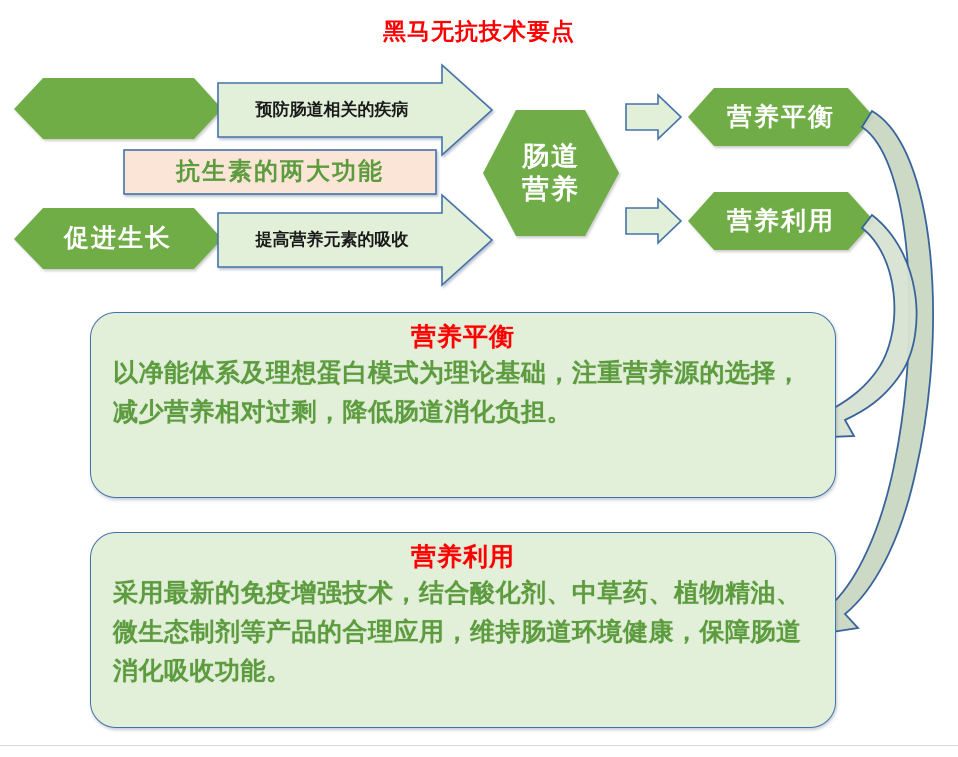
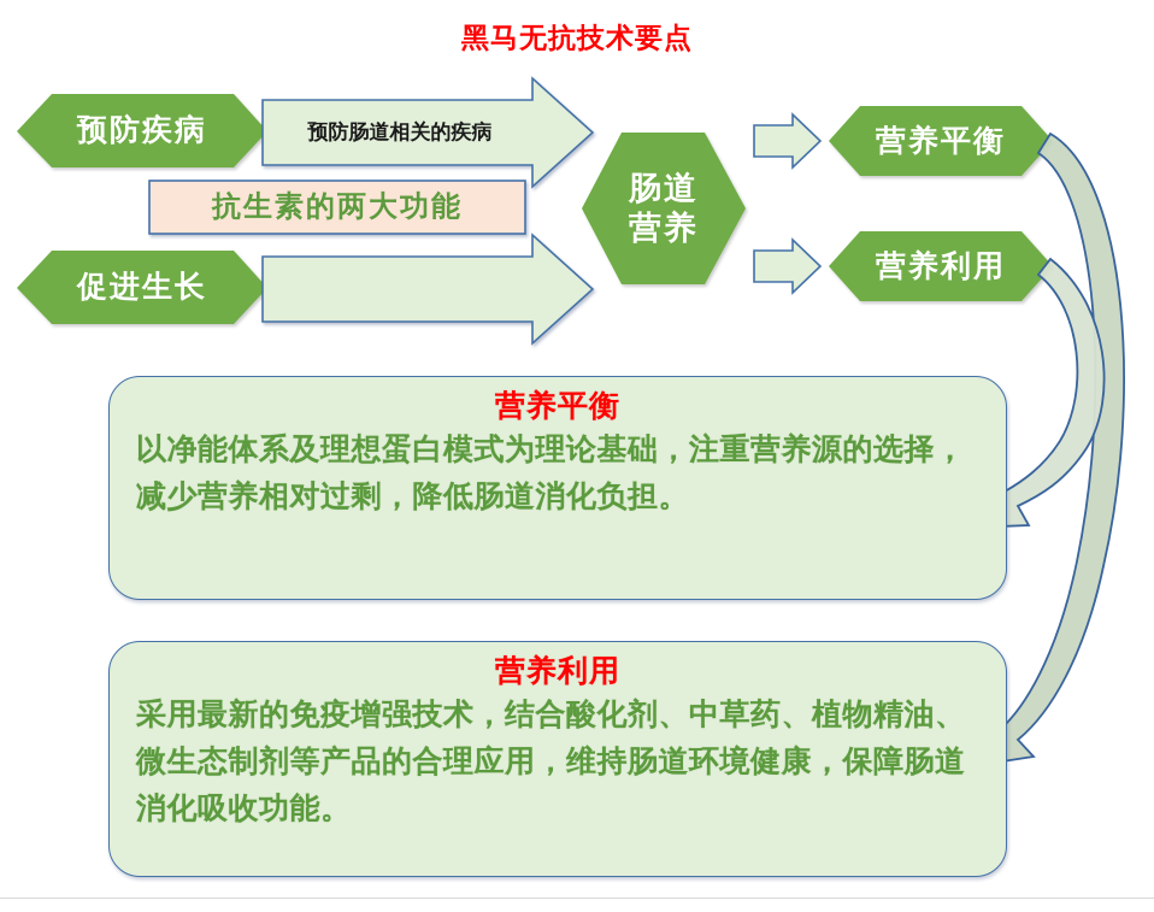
  黑马无抗技术要点
+ 预防疾病
  促进生长
  预防肠道相关的疾病
- 提高营养元素的吸收
  抗生素的两大功能
  肠道
  营养
  营养平衡
  营养利用
  营养平衡
  以净能体系及理想蛋白模式为理论基础，注重营养源的选择，减少营养相对过剩，降低肠道消化负担。
  营养利用
  采用最新的免疫增强技术，结合酸化剂、中草药、植物精油、微生态制剂等产品的合理应用，维持肠道环境健康，保障肠道消化吸收功能。
